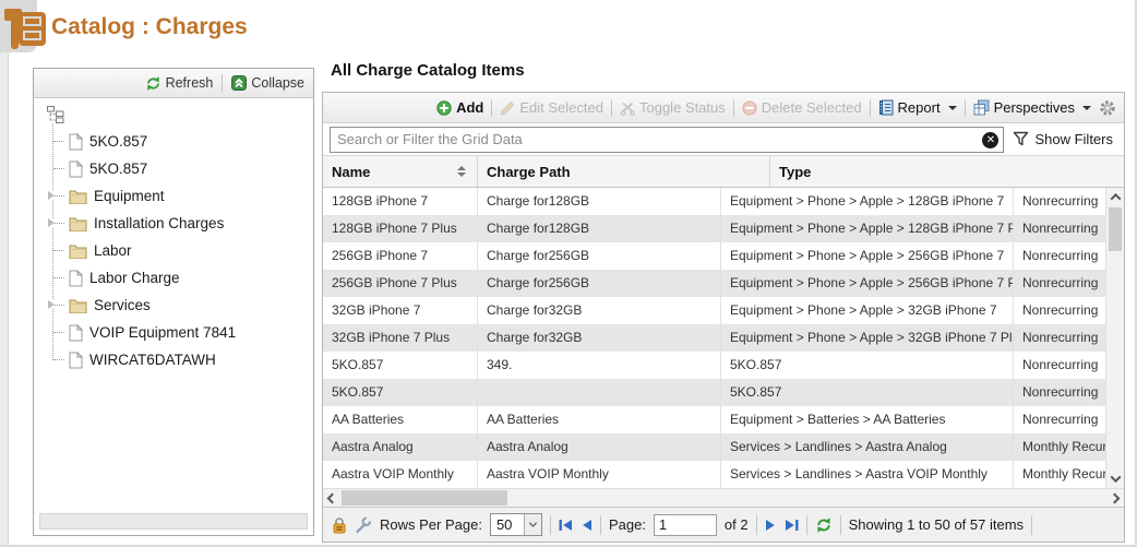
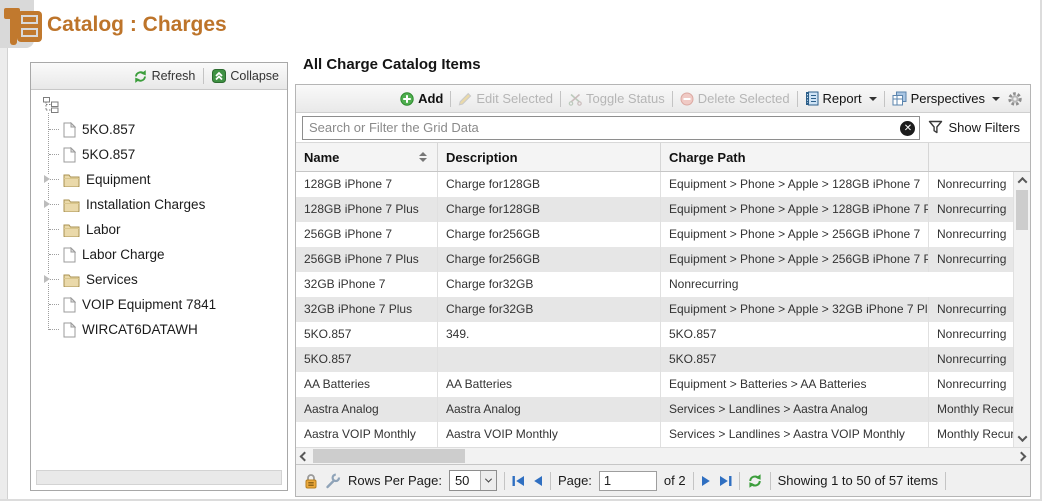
  Catalog : Charges
  Refresh
  Collapse
  5KO.857
  5KO.857
  Equipment
  Installation Charges
  Labor
  Labor Charge
  Services
  VOIP Equipment 7841
  WIRCAT6DATAWH
  All Charge Catalog Items
  Add
  Edit Selected
  Toggle Status
  Delete Selected
  Report
  Perspectives
  Search or Filter the Grid Data
  ✕
  Show Filters
  Name
+ Description
  Charge Path
- Type
  128GB iPhone 7
  Charge for128GB
  Equipment > Phone > Apple > 128GB iPhone 7
  Nonrecurring
  128GB iPhone 7 Plus
  Charge for128GB
  Equipment > Phone > Apple > 128GB iPhone 7 P
  Nonrecurring
  256GB iPhone 7
  Charge for256GB
  Equipment > Phone > Apple > 256GB iPhone 7
  Nonrecurring
  256GB iPhone 7 Plus
  Charge for256GB
  Equipment > Phone > Apple > 256GB iPhone 7 P
  Nonrecurring
  32GB iPhone 7
  Charge for32GB
- Equipment > Phone > Apple > 32GB iPhone 7
  Nonrecurring
  32GB iPhone 7 Plus
  Charge for32GB
  Equipment > Phone > Apple > 32GB iPhone 7 Pl
  Nonrecurring
  5KO.857
  349.
  5KO.857
  Nonrecurring
  5KO.857
  5KO.857
  Nonrecurring
  AA Batteries
  AA Batteries
  Equipment > Batteries > AA Batteries
  Nonrecurring
  Aastra Analog
  Aastra Analog
  Services > Landlines > Aastra Analog
  Aastra VOIP Monthly
  Aastra VOIP Monthly
  Services > Landlines > Aastra VOIP Monthly
  Rows Per Page:
  50
  Page:
  1
  of 2
  Showing 1 to 50 of 57 items
